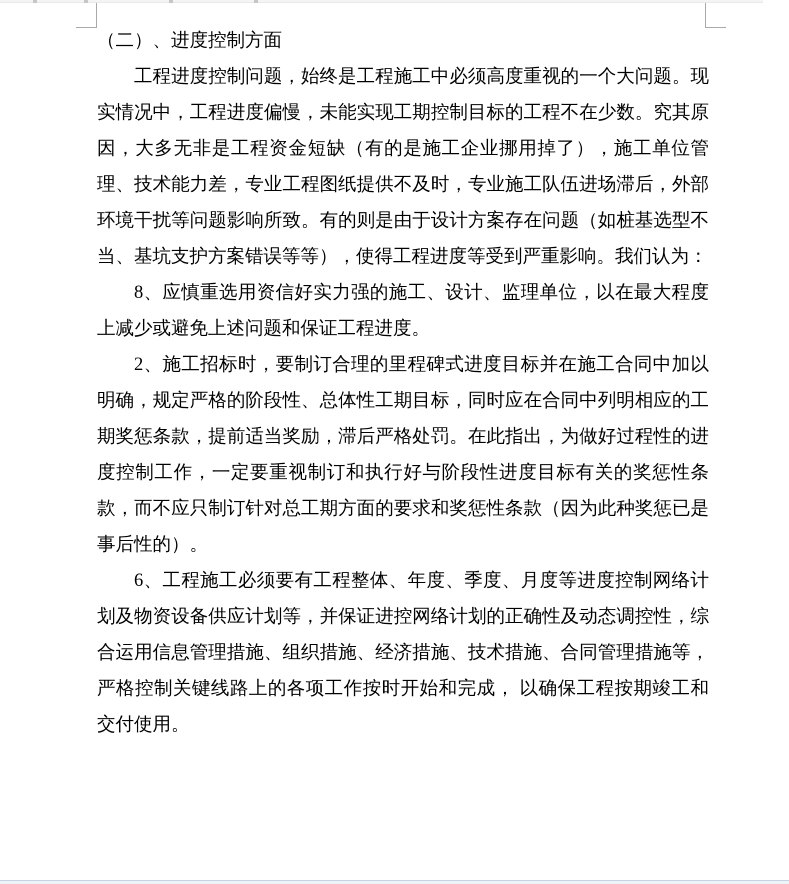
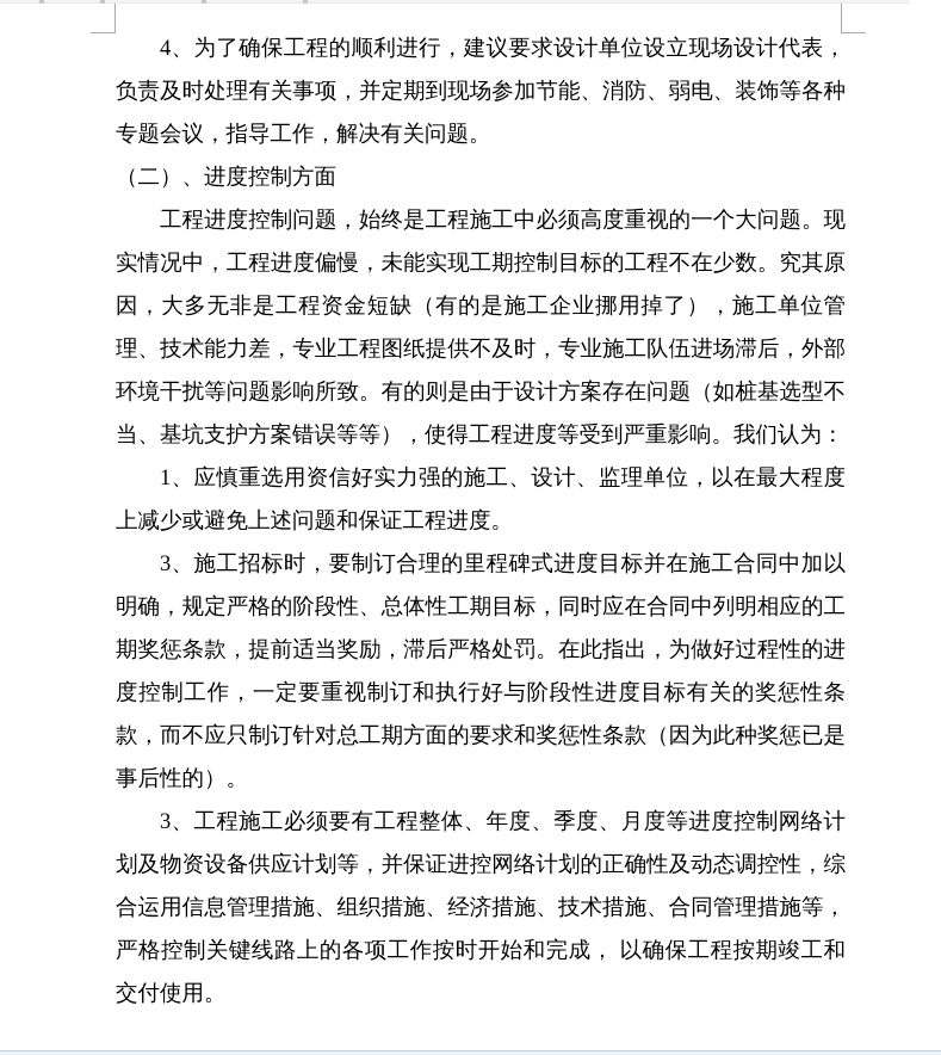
+ 4、为了确保工程的顺利进行，建议要求设计单位设立现场设计代表，负责及时处理有关事项，并定期到现场参加节能、消防、弱电、装饰等各种专题会议，指导工作，解决有关问题。
  （二）、进度控制方面
  工程进度控制问题，始终是工程施工中必须高度重视的一个大问题。现实情况中，工程进度偏慢，未能实现工期控制目标的工程不在少数。究其原因，大多无非是工程资金短缺（有的是施工企业挪用掉了），施工单位管理、技术能力差，专业工程图纸提供不及时，专业施工队伍进场滞后，外部环境干扰等问题影响所致。有的则是由于设计方案存在问题（如桩基选型不当、基坑支护方案错误等等），使得工程进度等受到严重影响。我们认为：
- 8、应慎重选用资信好实力强的施工、设计、监理单位，以在最大程度上减少或避免上述问题和保证工程进度。
+ 1、应慎重选用资信好实力强的施工、设计、监理单位，以在最大程度上减少或避免上述问题和保证工程进度。
- 2、施工招标时，要制订合理的里程碑式进度目标并在施工合同中加以明确，规定严格的阶段性、总体性工期目标，同时应在合同中列明相应的工期奖惩条款，提前适当奖励，滞后严格处罚。在此指出，为做好过程性的进度控制工作，一定要重视制订和执行好与阶段性进度目标有关的奖惩性条款，而不应只制订针对总工期方面的要求和奖惩性条款（因为此种奖惩已是事后性的）。
+ 3、施工招标时，要制订合理的里程碑式进度目标并在施工合同中加以明确，规定严格的阶段性、总体性工期目标，同时应在合同中列明相应的工期奖惩条款，提前适当奖励，滞后严格处罚。在此指出，为做好过程性的进度控制工作，一定要重视制订和执行好与阶段性进度目标有关的奖惩性条款，而不应只制订针对总工期方面的要求和奖惩性条款（因为此种奖惩已是事后性的）。
- 6、工程施工必须要有工程整体、年度、季度、月度等进度控制网络计划及物资设备供应计划等，并保证进控网络计划的正确性及动态调控性，综合运用信息管理措施、组织措施、经济措施、技术措施、合同管理措施等，严格控制关键线路上的各项工作按时开始和完成， 以确保工程按期竣工和交付使用。
+ 3、工程施工必须要有工程整体、年度、季度、月度等进度控制网络计划及物资设备供应计划等，并保证进控网络计划的正确性及动态调控性，综合运用信息管理措施、组织措施、经济措施、技术措施、合同管理措施等，严格控制关键线路上的各项工作按时开始和完成， 以确保工程按期竣工和交付使用。
